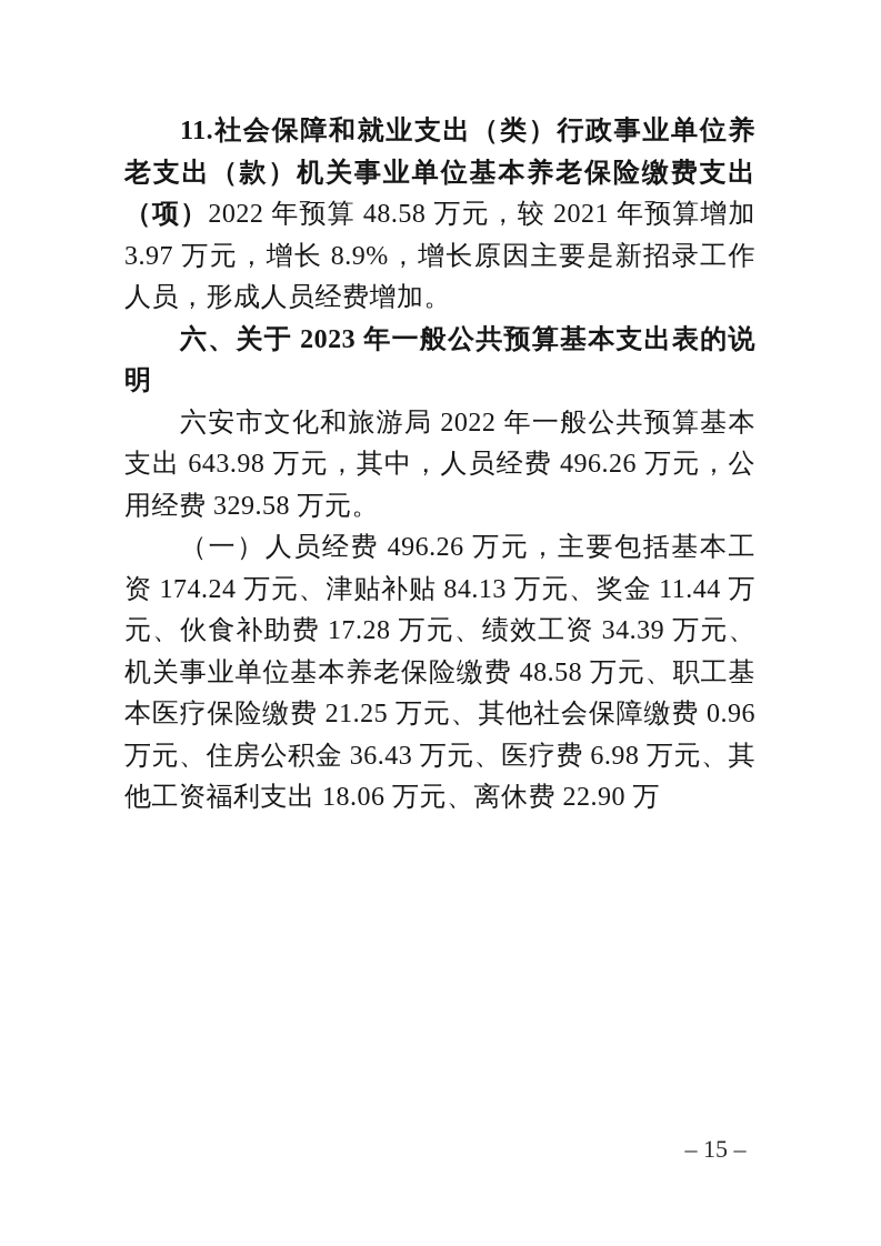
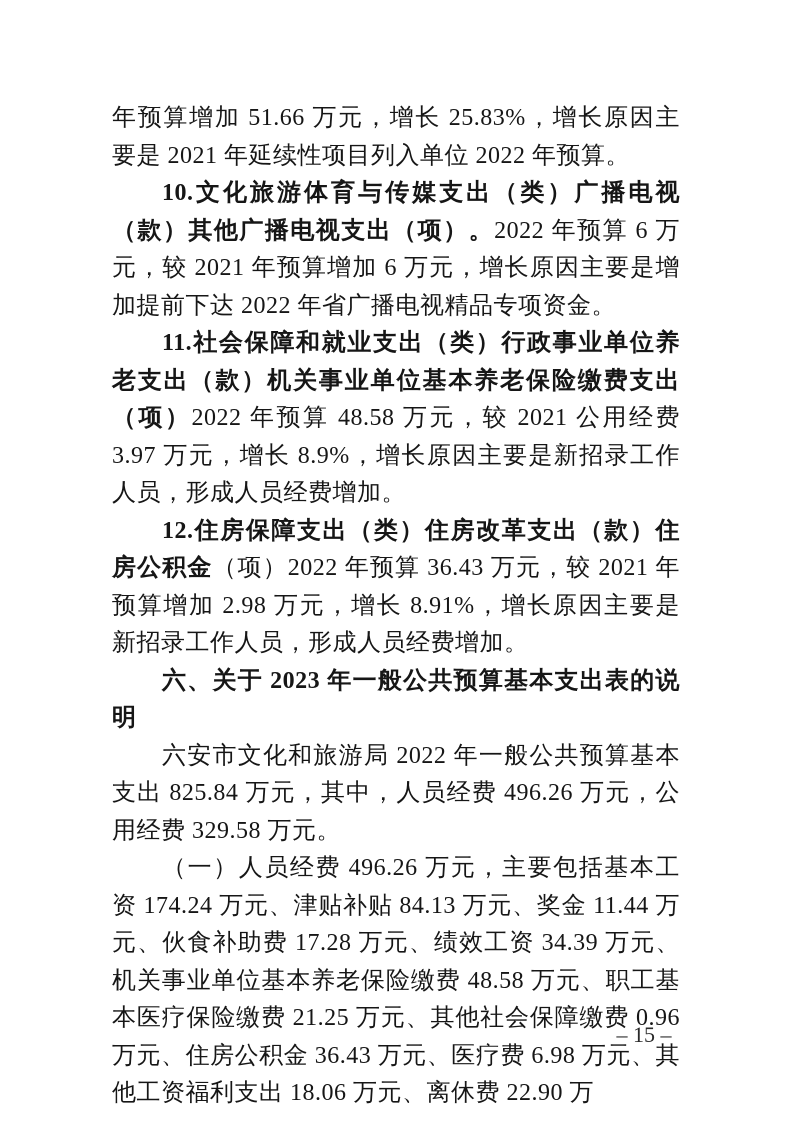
+ 年预算增加 51.66 万元，增长 25.83%，增长原因主要是 2021 年延续性项目列入单位 2022 年预算。
+ 10.文化旅游体育与传媒支出（类）广播电视（款）其他广播电视支出（项）。2022 年预算 6 万元，较 2021 年预算增加 6 万元，增长原因主要是增加提前下达 2022 年省广播电视精品专项资金。
- 11.社会保障和就业支出（类）行政事业单位养老支出（款）机关事业单位基本养老保险缴费支出（项）2022 年预算 48.58 万元，较 2021 年预算增加 3.97 万元，增长 8.9%，增长原因主要是新招录工作人员，形成人员经费增加。
+ 11.社会保障和就业支出（类）行政事业单位养老支出（款）机关事业单位基本养老保险缴费支出（项）2022 年预算 48.58 万元，较 2021 公用经费 3.97 万元，增长 8.9%，增长原因主要是新招录工作人员，形成人员经费增加。
+ 12.住房保障支出（类）住房改革支出（款）住房公积金（项）2022 年预算 36.43 万元，较 2021 年预算增加 2.98 万元，增长 8.91%，增长原因主要是新招录工作人员，形成人员经费增加。
  六、关于 2023 年一般公共预算基本支出表的说明
- 六安市文化和旅游局 2022 年一般公共预算基本支出 643.98 万元，其中，人员经费 496.26 万元，公用经费 329.58 万元。
+ 六安市文化和旅游局 2022 年一般公共预算基本支出 825.84 万元，其中，人员经费 496.26 万元，公用经费 329.58 万元。
  （一）人员经费 496.26 万元，主要包括基本工资 174.24 万元、津贴补贴 84.13 万元、奖金 11.44 万元、伙食补助费 17.28 万元、绩效工资 34.39 万元、机关事业单位基本养老保险缴费 48.58 万元、职工基本医疗保险缴费 21.25 万元、其他社会保障缴费 0.96 万元、住房公积金 36.43 万元、医疗费 6.98 万元、其他工资福利支出 18.06 万元、离休费 22.90 万
  – 15 –
